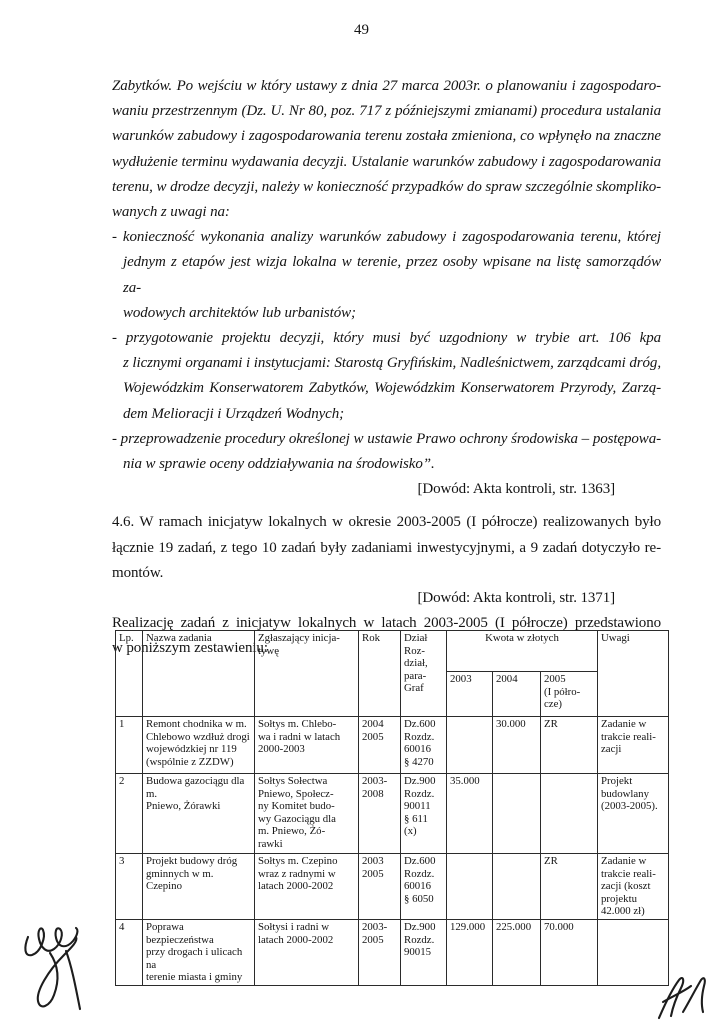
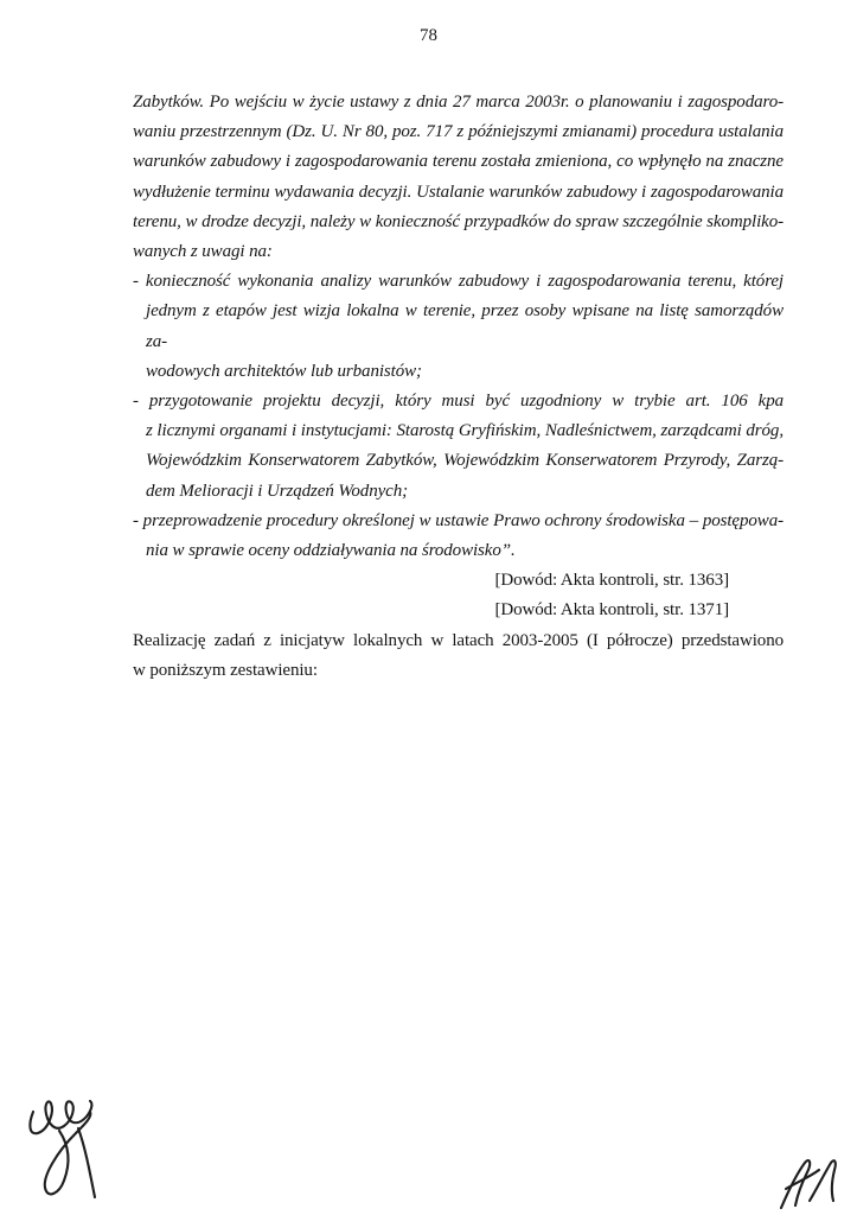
- 49
+ 78
- Zabytków. Po wejściu w który ustawy z dnia 27 marca 2003r. o planowaniu i zagospodaro-
+ Zabytków. Po wejściu w życie ustawy z dnia 27 marca 2003r. o planowaniu i zagospodaro-
  waniu przestrzennym (Dz. U. Nr 80, poz. 717 z późniejszymi zmianami) procedura ustalania
  warunków zabudowy i zagospodarowania terenu została zmieniona, co wpłynęło na znaczne
  wydłużenie terminu wydawania decyzji. Ustalanie warunków zabudowy i zagospodarowania
  terenu, w drodze decyzji, należy w konieczność przypadków do spraw szczególnie skompliko-
  wanych z uwagi na:
  - konieczność wykonania analizy warunków zabudowy i zagospodarowania terenu, której
  jednym z etapów jest wizja lokalna w terenie, przez osoby wpisane na listę samorządów za-
  wodowych architektów lub urbanistów;
  - przygotowanie projektu decyzji, który musi być uzgodniony w trybie art. 106 kpa
  z licznymi organami i instytucjami: Starostą Gryfińskim, Nadleśnictwem, zarządcami dróg,
  Wojewódzkim Konserwatorem Zabytków, Wojewódzkim Konserwatorem Przyrody, Zarzą-
  dem Melioracji i Urządzeń Wodnych;
  - przeprowadzenie procedury określonej w ustawie Prawo ochrony środowiska – postępowa-
  nia w sprawie oceny oddziaływania na środowisko”.
  [Dowód: Akta kontroli, str. 1363]
- 4.6. W ramach inicjatyw lokalnych w okresie 2003-2005 (I półrocze) realizowanych było
- łącznie 19 zadań, z tego 10 zadań były zadaniami inwestycyjnymi, a 9 zadań dotyczyło re-
- montów.
  [Dowód: Akta kontroli, str. 1371]
  Realizację zadań z inicjatyw lokalnych w latach 2003-2005 (I półrocze) przedstawiono
  w poniższym zestawieniu:
- Lp.	Nazwa zadania	Zgłaszający inicja- tywę	Rok	Dział Roz- dział, para- Graf	Kwota w złotych	Uwagi
- 2003	2004	2005 (I półro- cze)
- 1	Remont chodnika w m. Chlebowo wzdłuż drogi wojewódzkiej nr 119 (wspólnie z ZZDW)	Sołtys m. Chlebo- wa i radni w latach 2000-2003	2004 2005	Dz.600 Rozdz. 60016 § 4270		30.000	ZR	Zadanie w trakcie reali- zacji
- 2	Budowa gazociągu dla m. Pniewo, Żórawki	Sołtys Sołectwa Pniewo, Społecz- ny Komitet budo- wy Gazociągu dla m. Pniewo, Żó- rawki	2003- 2008	Dz.900 Rozdz. 90011 § 611 (x)	35.000			Projekt budowlany (2003-2005).
- 3	Projekt budowy dróg gminnych w m. Czepino	Sołtys m. Czepino wraz z radnymi w latach 2000-2002	2003 2005	Dz.600 Rozdz. 60016 § 6050			ZR	Zadanie w trakcie reali- zacji (koszt projektu 42.000 zł)
- 4	Poprawa bezpieczeństwa przy drogach i ulicach na terenie miasta i gminy	Sołtysi i radni w latach 2000-2002	2003- 2005	Dz.900 Rozdz. 90015	129.000	225.000	70.000
